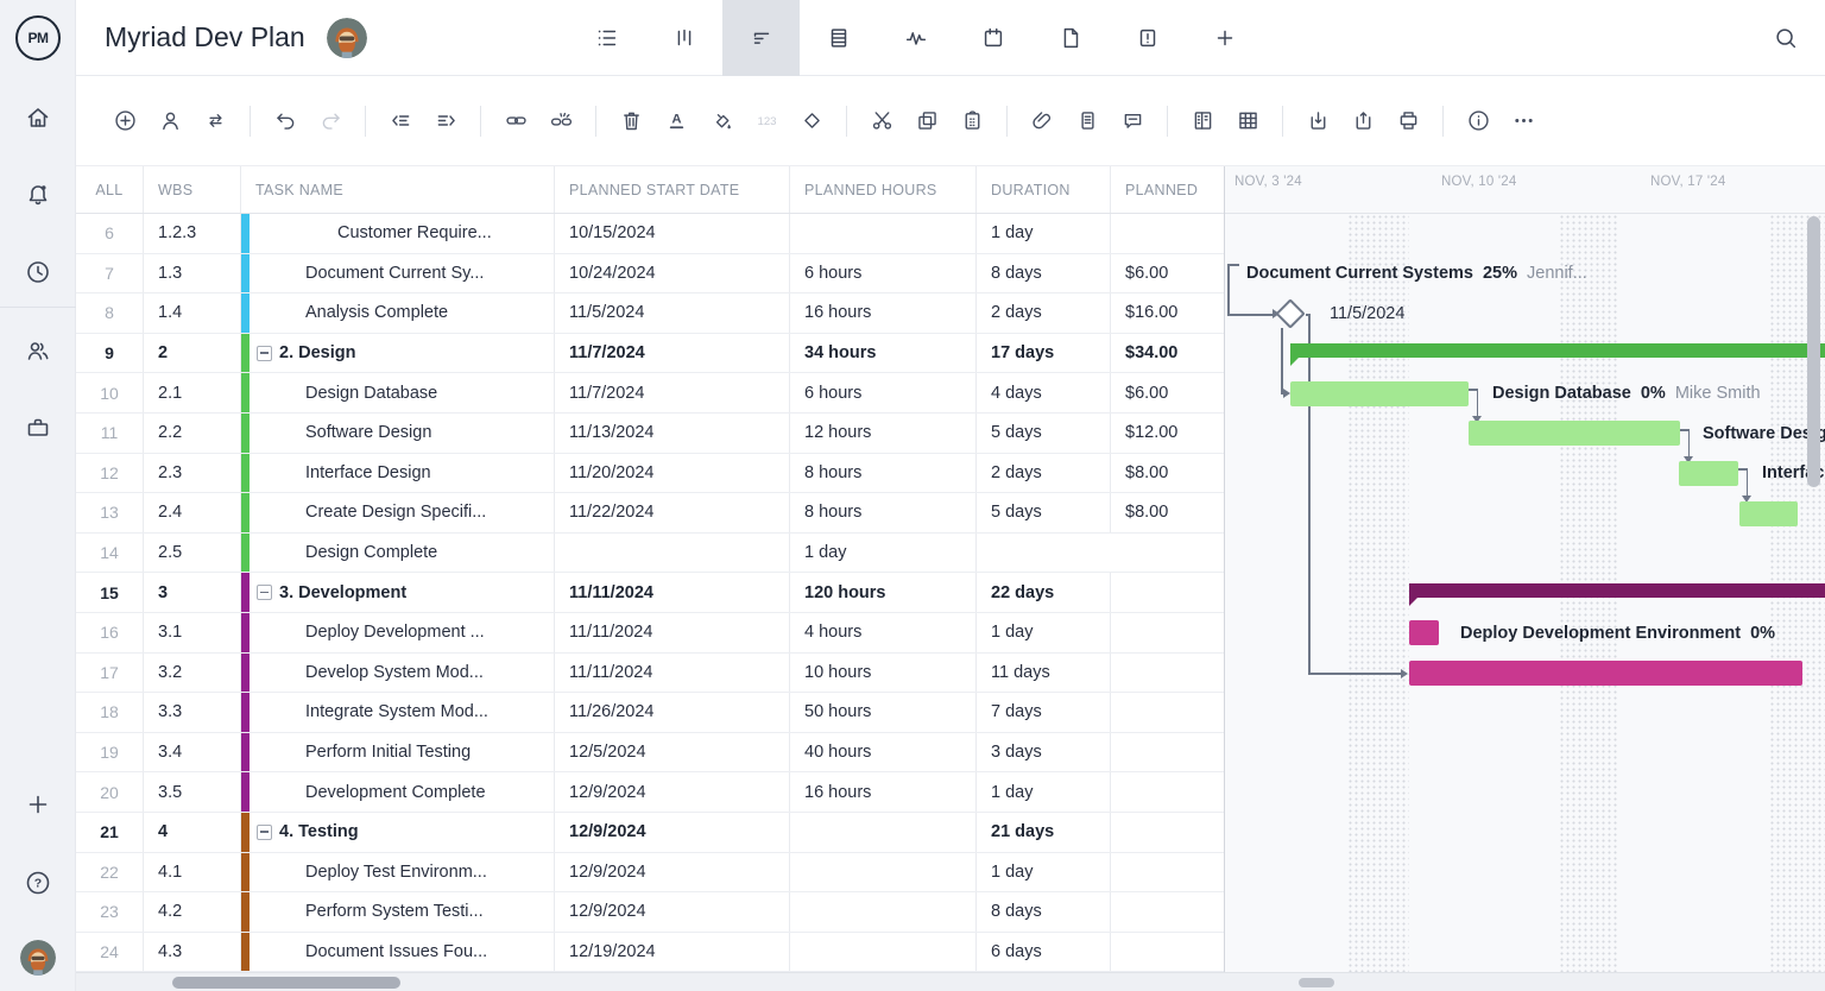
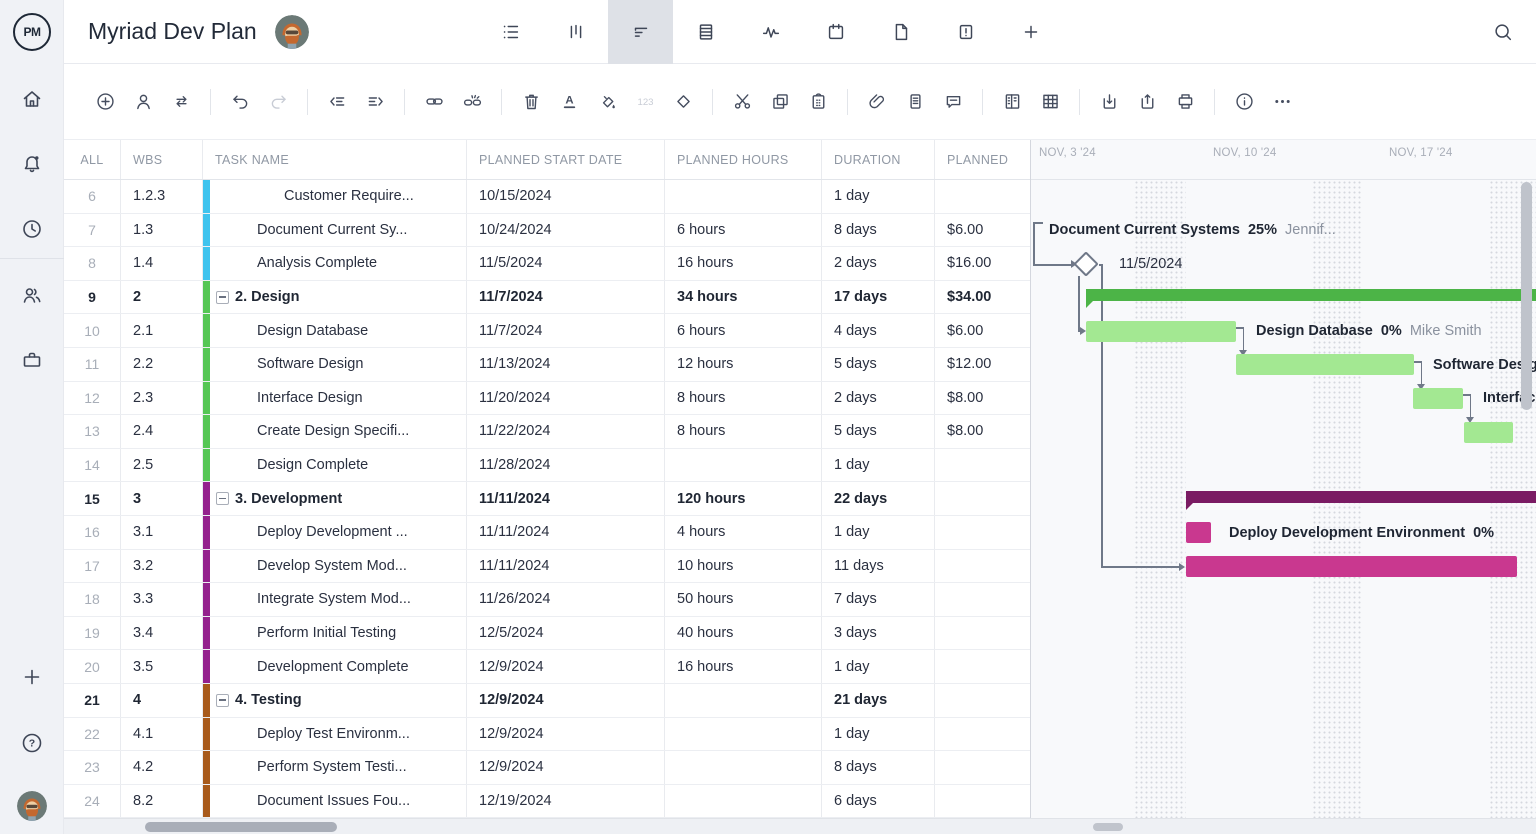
  PM
  ?
  Myriad Dev Plan
  A
  123
  ALL
  WBS
  TASK NAME
  PLANNED START DATE
  PLANNED HOURS
  DURATION
  PLANNED
  6
  1.2.3
  Customer Require...
  10/15/2024
  1 day
  7
  1.3
  Document Current Sy...
  10/24/2024
  6 hours
  8 days
  $6.00
  8
  1.4
  Analysis Complete
  11/5/2024
  16 hours
  2 days
  $16.00
  9
  2
  2. Design
  11/7/2024
  34 hours
  17 days
  $34.00
  10
  2.1
  Design Database
  11/7/2024
  6 hours
  4 days
  $6.00
  11
  2.2
  Software Design
  11/13/2024
  12 hours
  5 days
  $12.00
  12
  2.3
  Interface Design
  11/20/2024
  8 hours
  2 days
  $8.00
  13
  2.4
  Create Design Specifi...
  11/22/2024
  8 hours
  5 days
  $8.00
  14
  2.5
  Design Complete
+ 11/28/2024
  1 day
  15
  3
  3. Development
  11/11/2024
  120 hours
  22 days
  16
  3.1
  Deploy Development ...
  11/11/2024
  4 hours
  1 day
  17
  3.2
  Develop System Mod...
  11/11/2024
  10 hours
  11 days
  18
  3.3
  Integrate System Mod...
  11/26/2024
  50 hours
  7 days
  19
  3.4
  Perform Initial Testing
  12/5/2024
  40 hours
  3 days
  20
  3.5
  Development Complete
  12/9/2024
  16 hours
  1 day
  21
  4
  4. Testing
  12/9/2024
  21 days
  22
  4.1
  Deploy Test Environm...
  12/9/2024
  1 day
  23
  4.2
  Perform System Testi...
  12/9/2024
  8 days
  24
- 4.3
+ 8.2
  Document Issues Fou...
  12/19/2024
  6 days
  NOV, 3 '24
  NOV, 10 '24
  NOV, 17 '24
  Document Current Systems
  25%
  Jennif...
  11/5/2024
  Design Database
  0%
  Mike Smith
  Software Deg
  Deploy Development Environment
  0%
